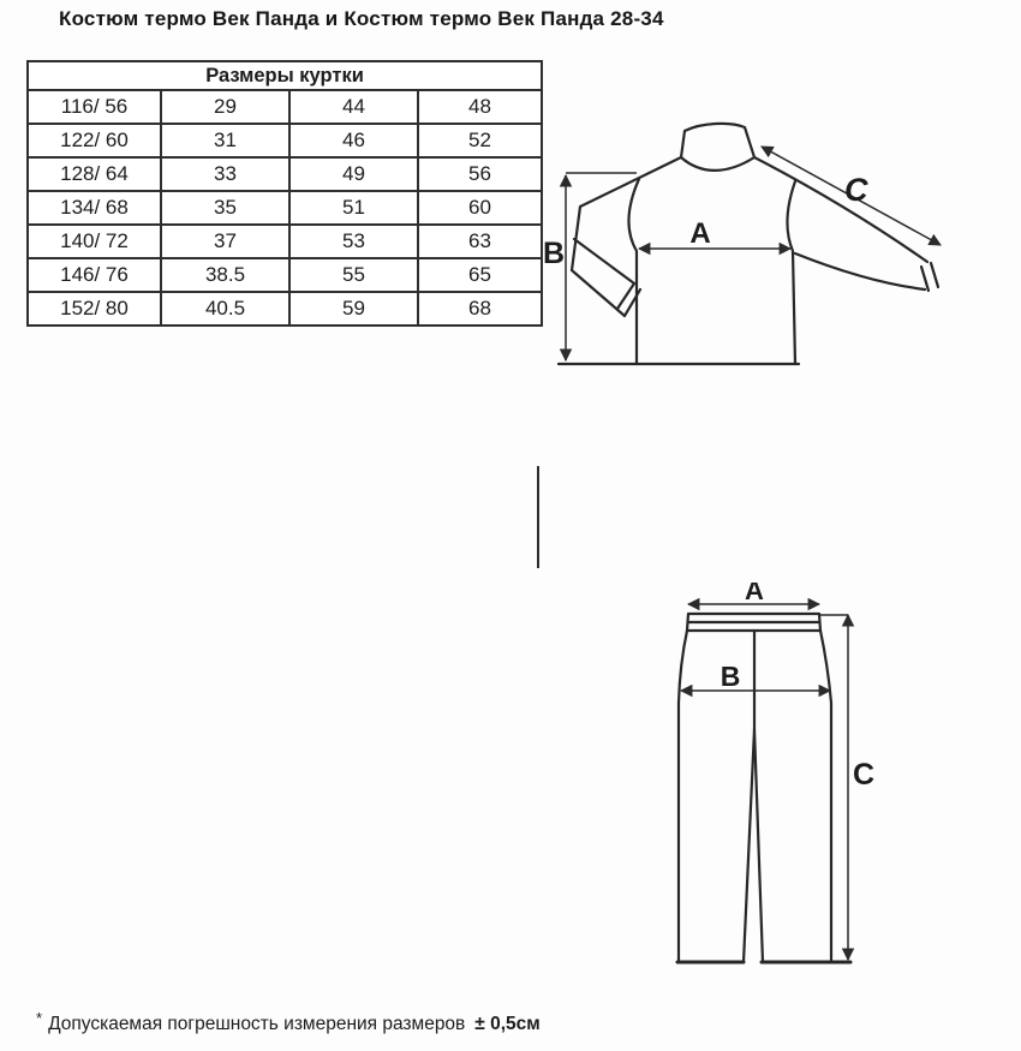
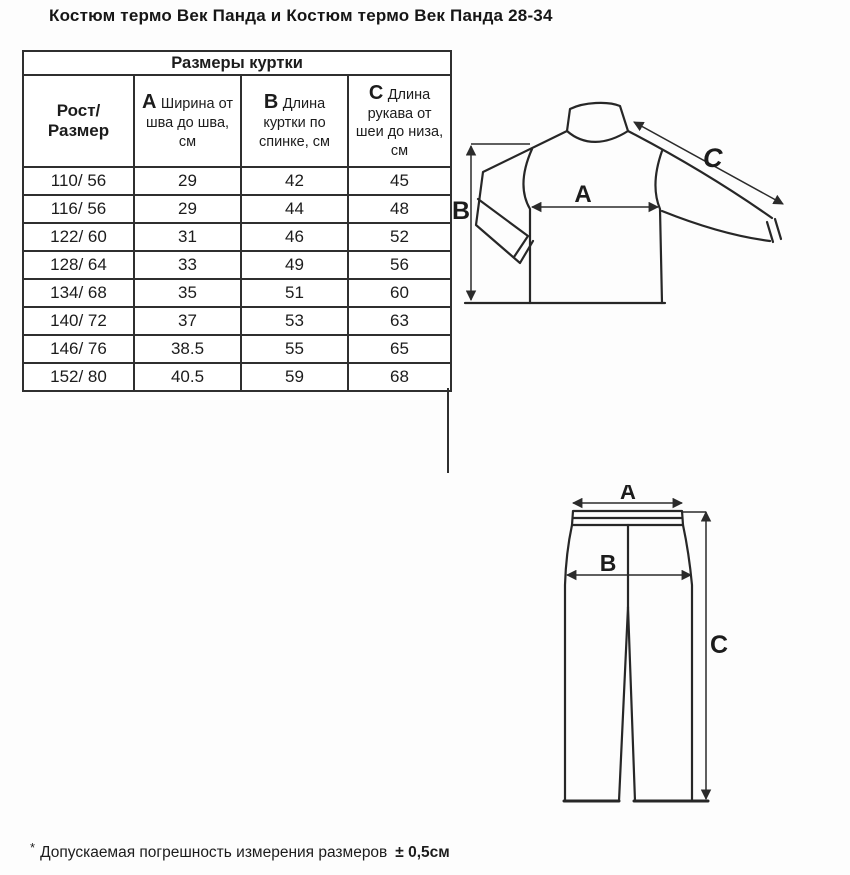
  Костюм термо Век Панда и Костюм термо Век Панда 28-34
  Размеры куртки
+ Рост/Размер	A Ширина от шва до шва, см	B Длина куртки по спинке, см	C Длина рукава от шеи до низа, см
+ 110/ 56	29	42	45
  116/ 56	29	44	48
  122/ 60	31	46	52
  128/ 64	33	49	56
  134/ 68	35	51	60
  140/ 72	37	53	63
  146/ 76	38.5	55	65
  152/ 80	40.5	59	68
  A
  B
  C
  A
  B
  C
  * Допускаемая погрешность измерения размеров ± 0,5см
